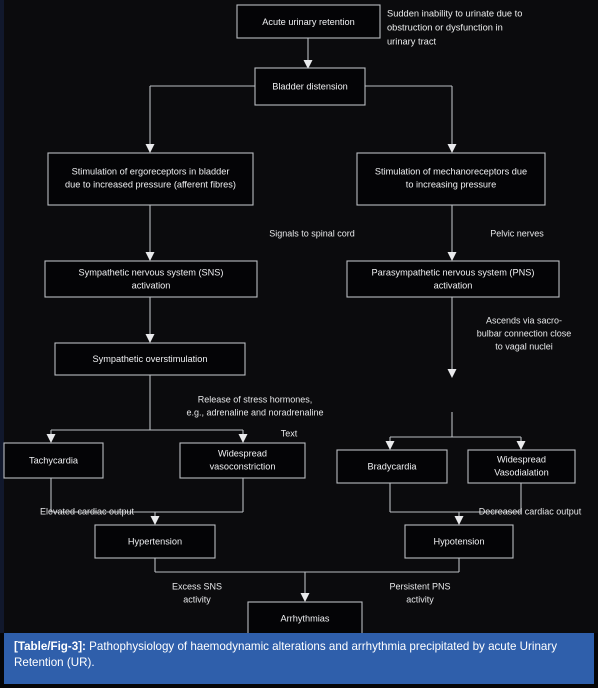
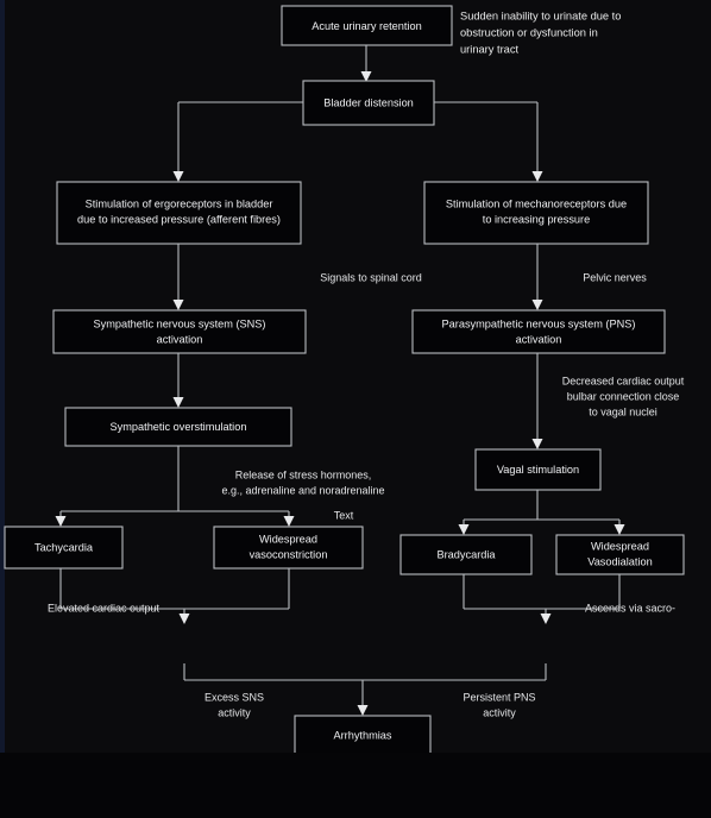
  Acute urinary retention
  Bladder distension
  Stimulation of ergoreceptors in bladder
  due to increased pressure (afferent fibres)
  Stimulation of mechanoreceptors due
  to increasing pressure
  Sympathetic nervous system (SNS)
  activation
  Parasympathetic nervous system (PNS)
  activation
  Sympathetic overstimulation
+ Vagal stimulation
  Tachycardia
  Widespread
  vasoconstriction
  Bradycardia
  Widespread
  Vasodialation
- Hypertension
- Hypotension
  Arrhythmias
  Signals to spinal cord
  Pelvic nerves
- Ascends via sacro-
+ Decreased cardiac output
  bulbar connection close
  to vagal nuclei
  Release of stress hormones,
  e.g., adrenaline and noradrenaline
  Text
  Elevated cardiac output
- Decreased cardiac output
+ Ascends via sacro-
  Excess SNS
  activity
  Persistent PNS
  activity
  Sudden inability to urinate due to
  obstruction or dysfunction in
  urinary tract
- [Table/Fig-3]: Pathophysiology of haemodynamic alterations and arrhythmia precipitated by acute Urinary Retention (UR).
